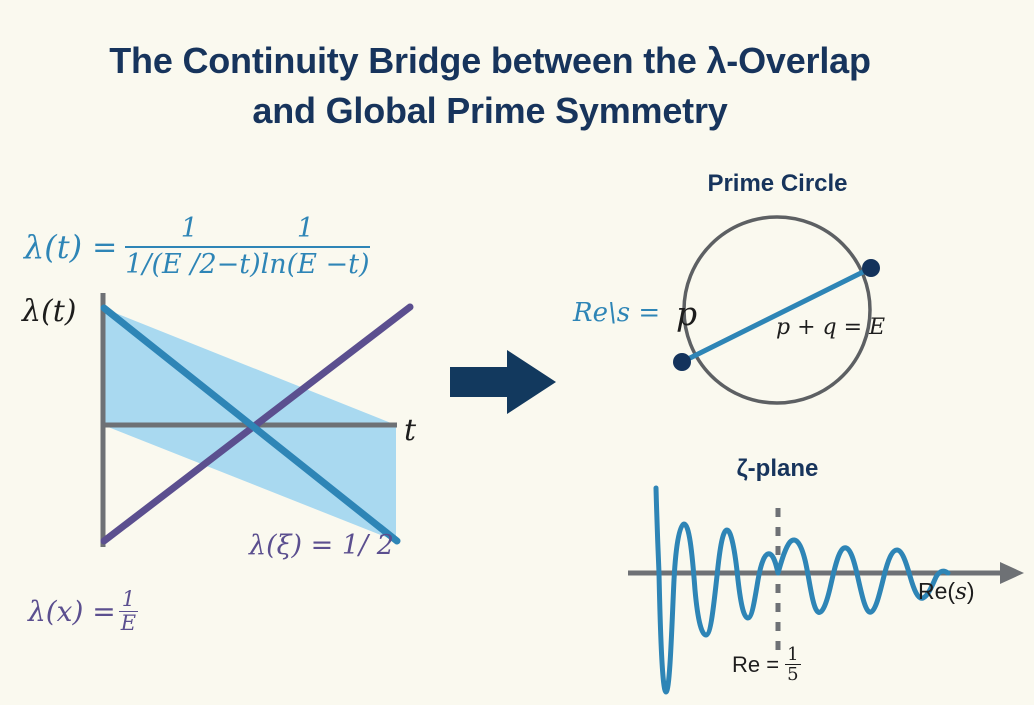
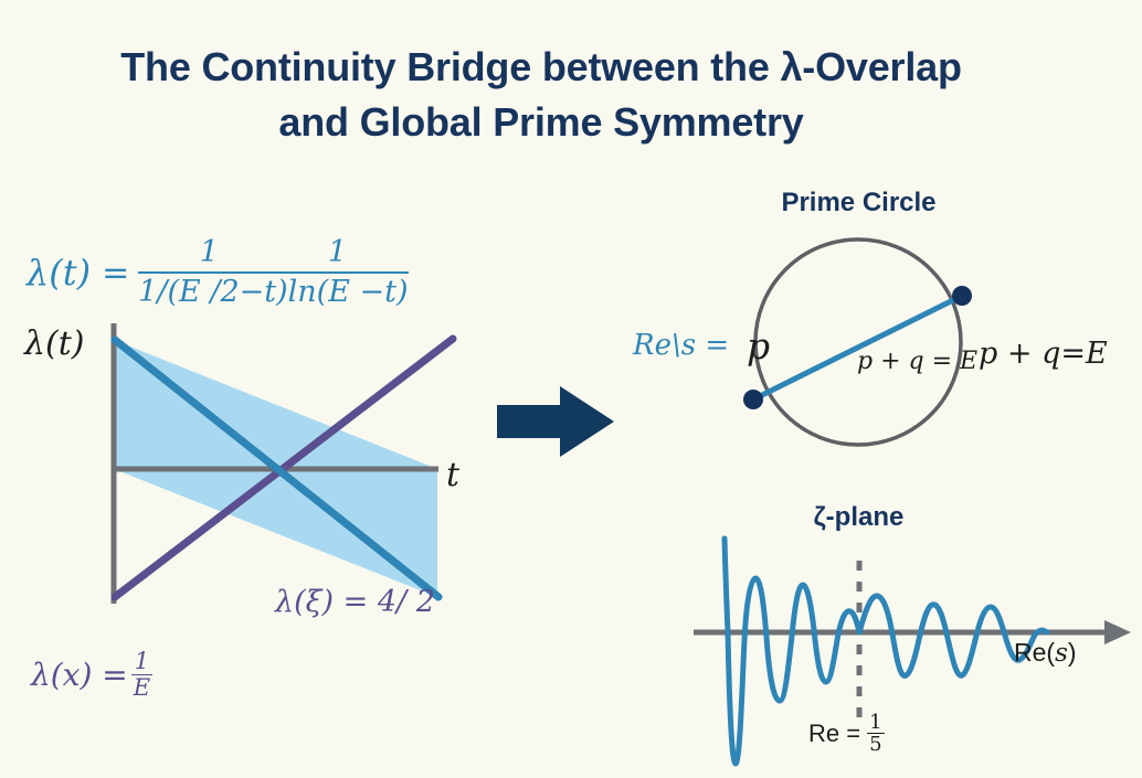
  The Continuity Bridge between the λ-Overlap
  and Global Prime Symmetry
  λ(t)
  =
  1
  1
  1/(E /2−t)ln(E −t)
  λ(t)
  t
- λ(ξ) = 1/ 2
+ λ(ξ) = 4/ 2
  λ(x) =
  1
  E
  Prime Circle
  Re\s =
  p
  p + q = E
+ p + q=E
  ζ-plane
  Re(s)
  Re =
  1
  5
